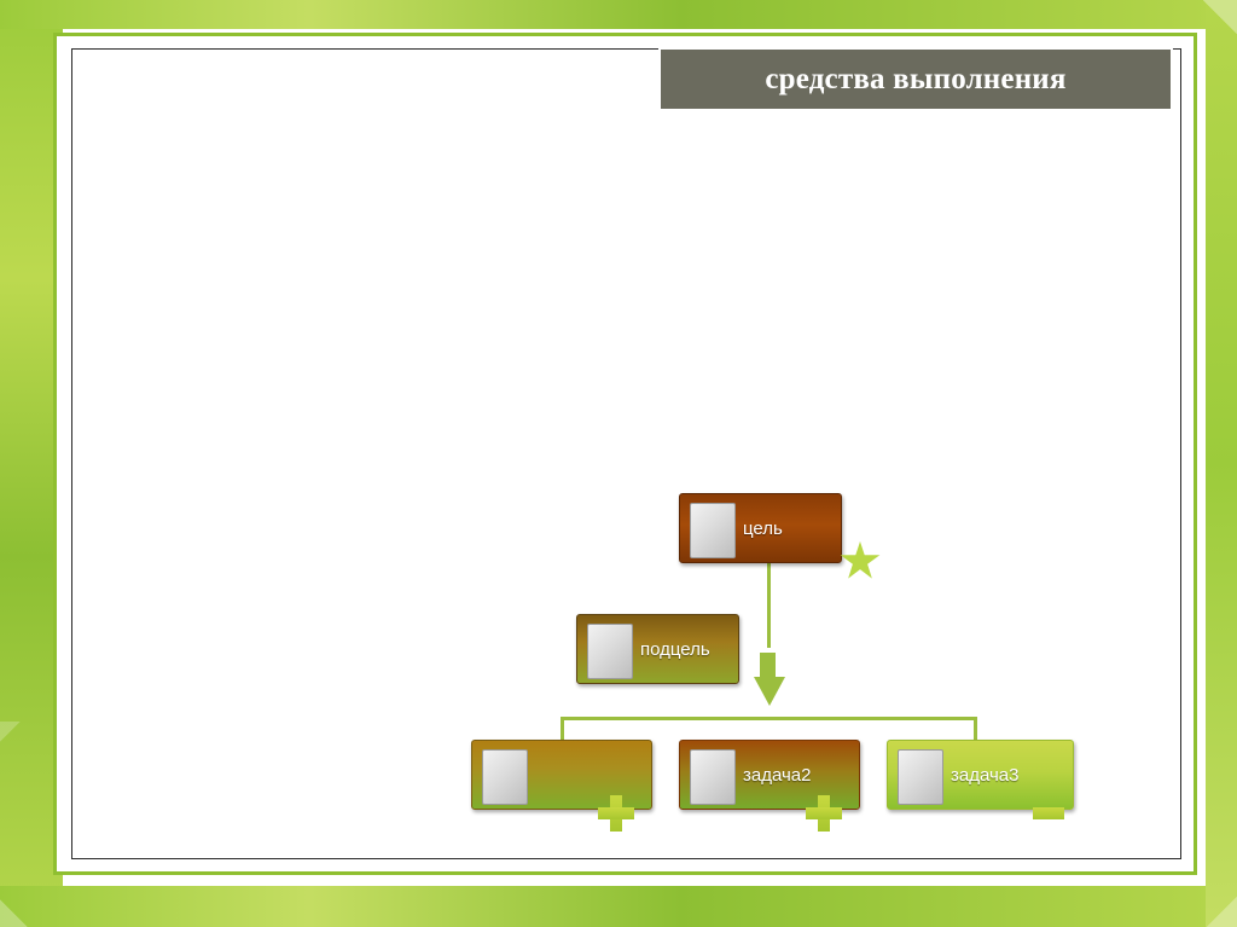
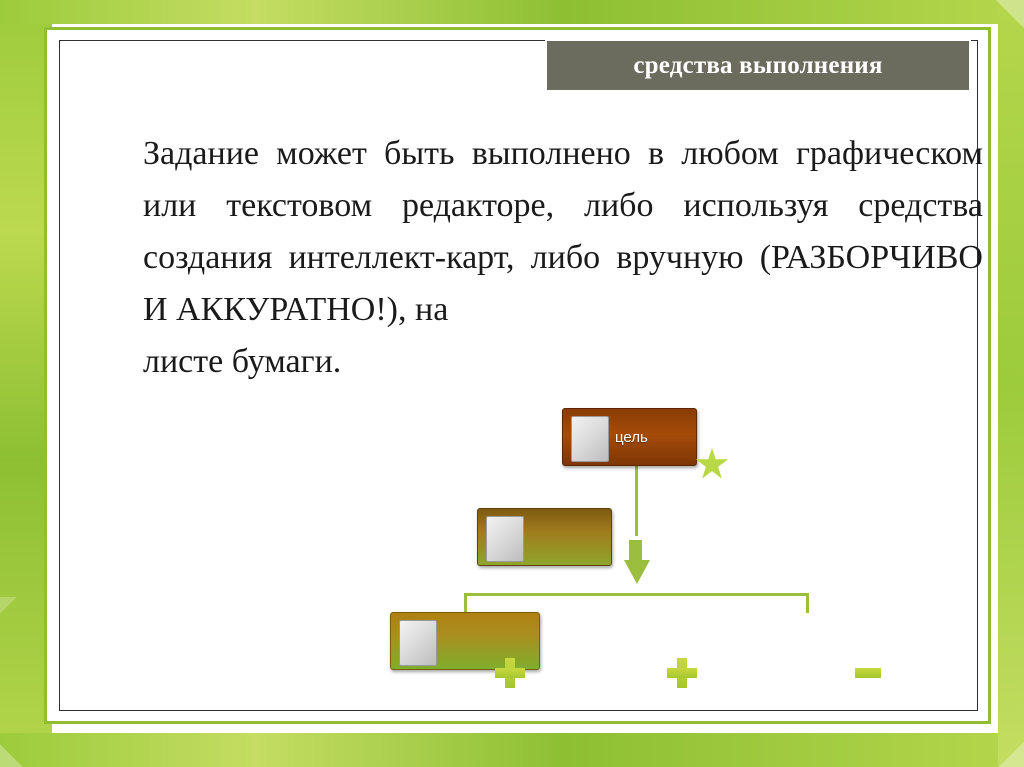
  средства выполнения
+ Задание может быть выполнено в любом графическом или текстовом редакторе, либо используя средства создания интеллект-карт, либо вручную (РАЗБОРЧИВО И АККУРАТНО!), на
+ листе бумаги.
  цель
- подцель
- задача2
- задача3
